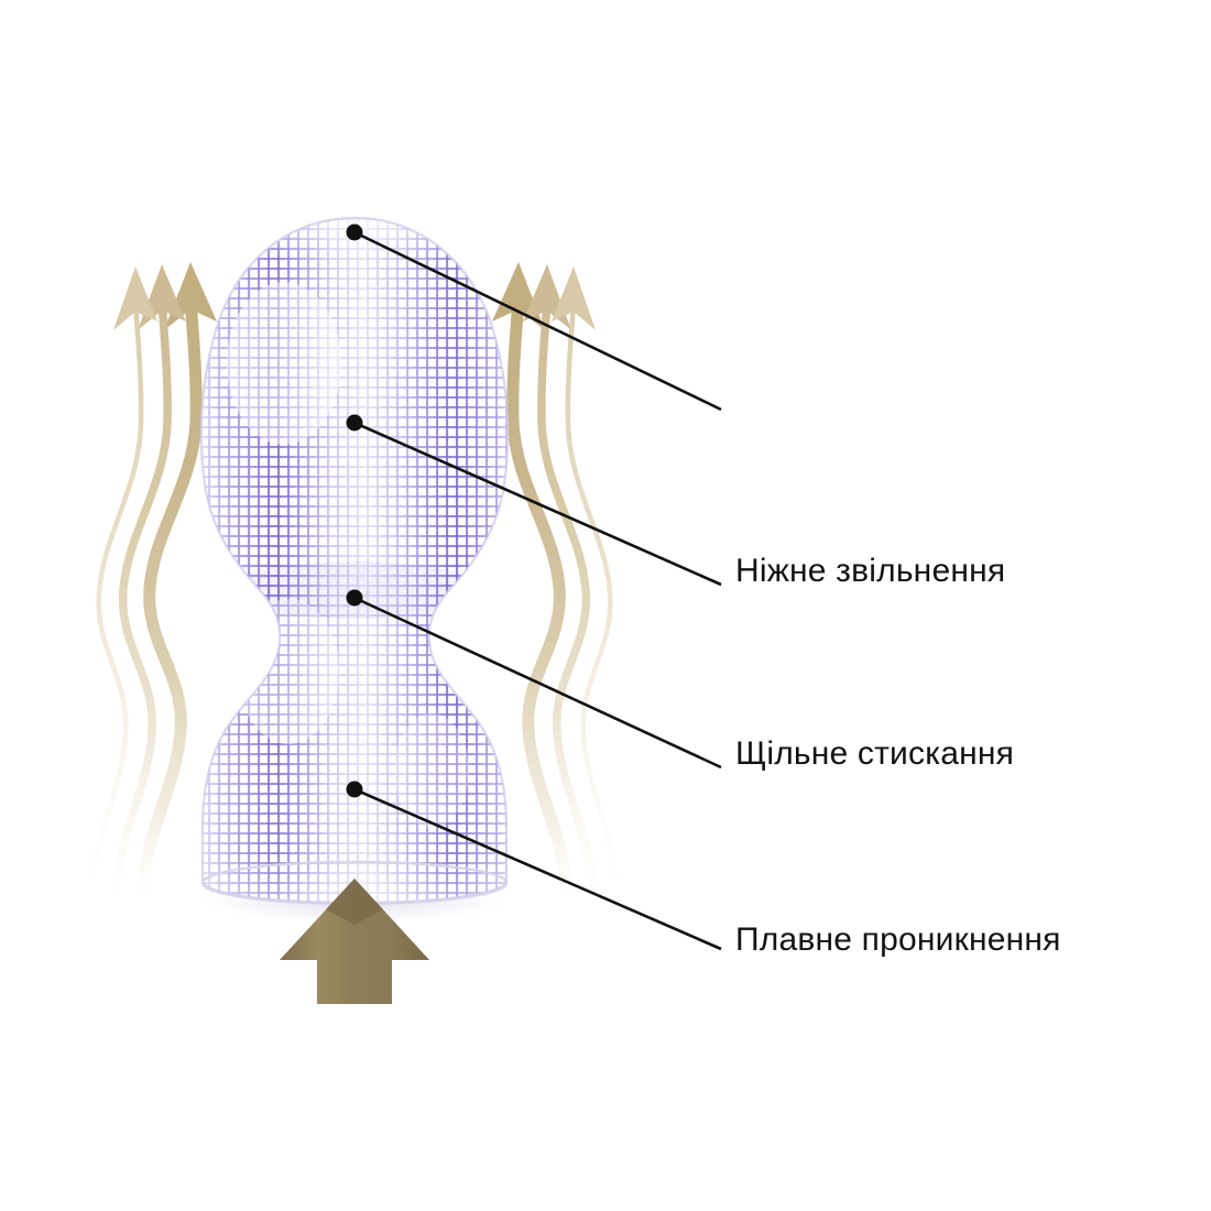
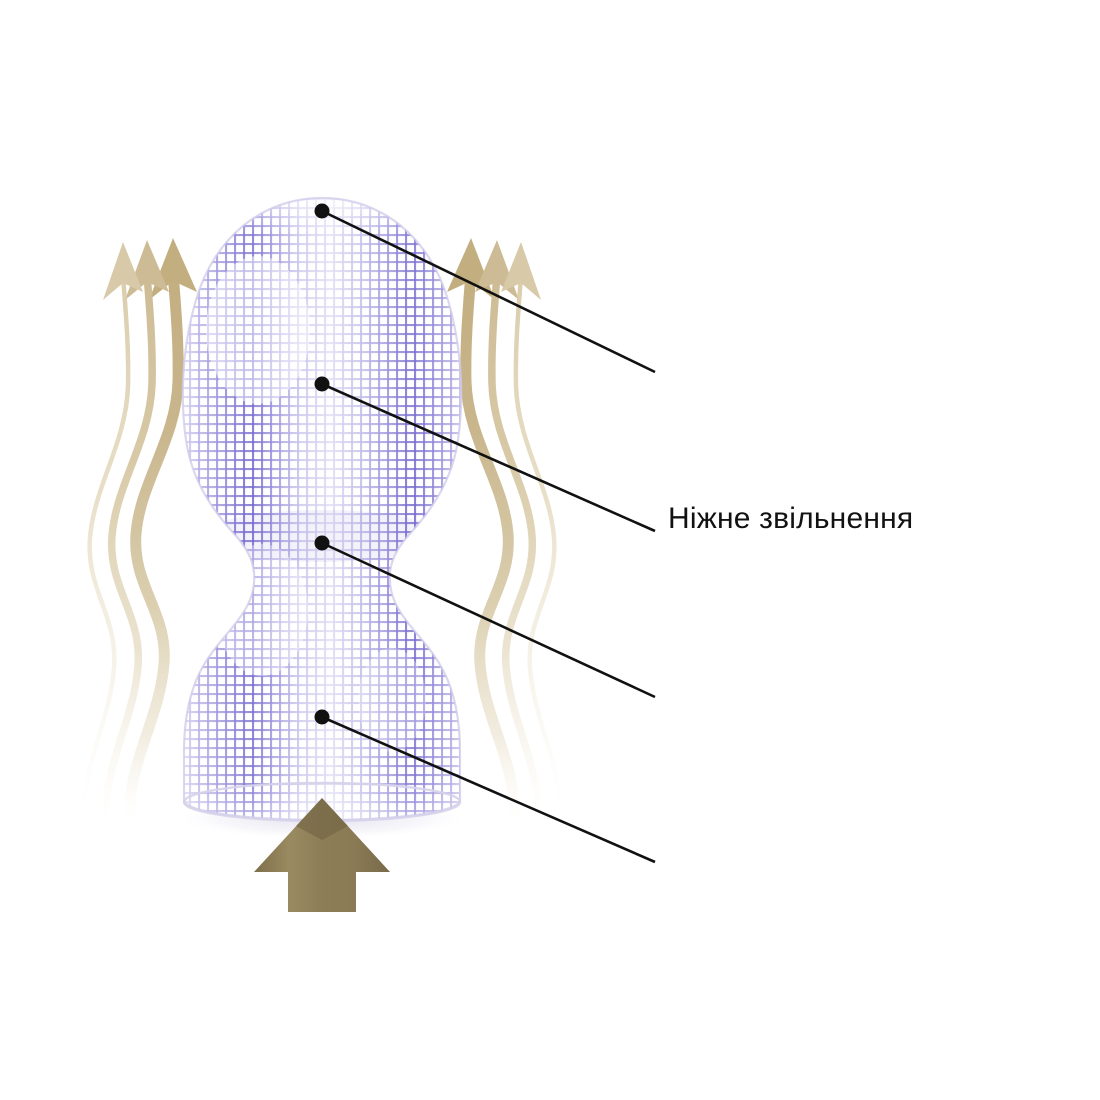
  Ніжне звільнення
- Щільне стискання
- Плавне проникнення
